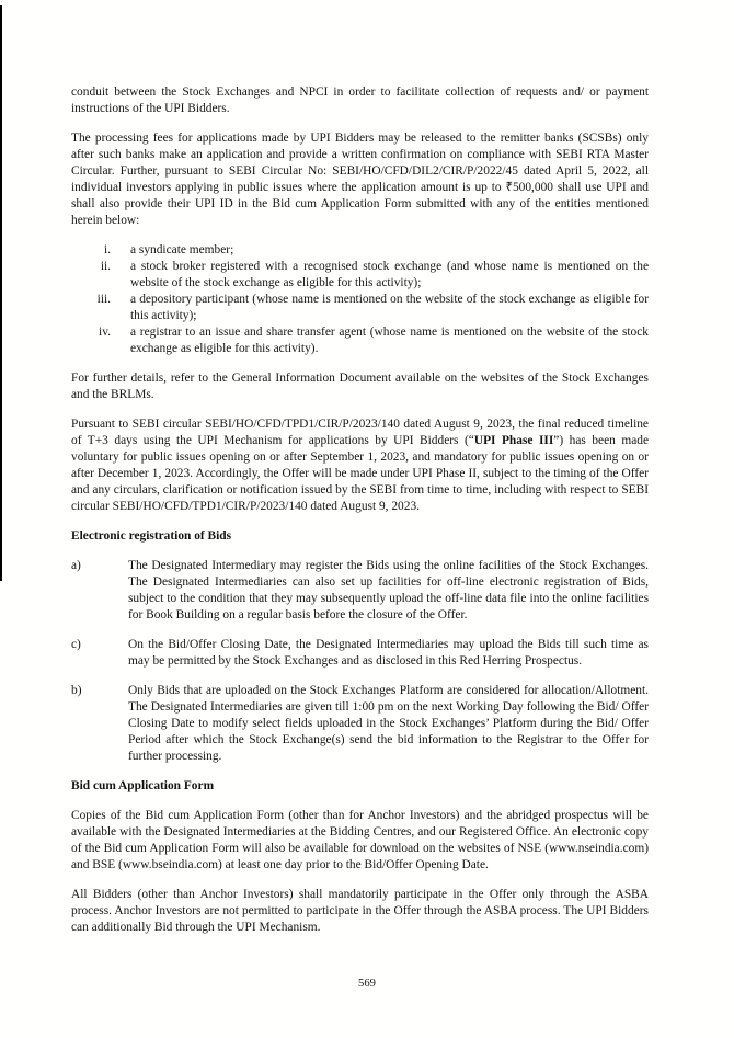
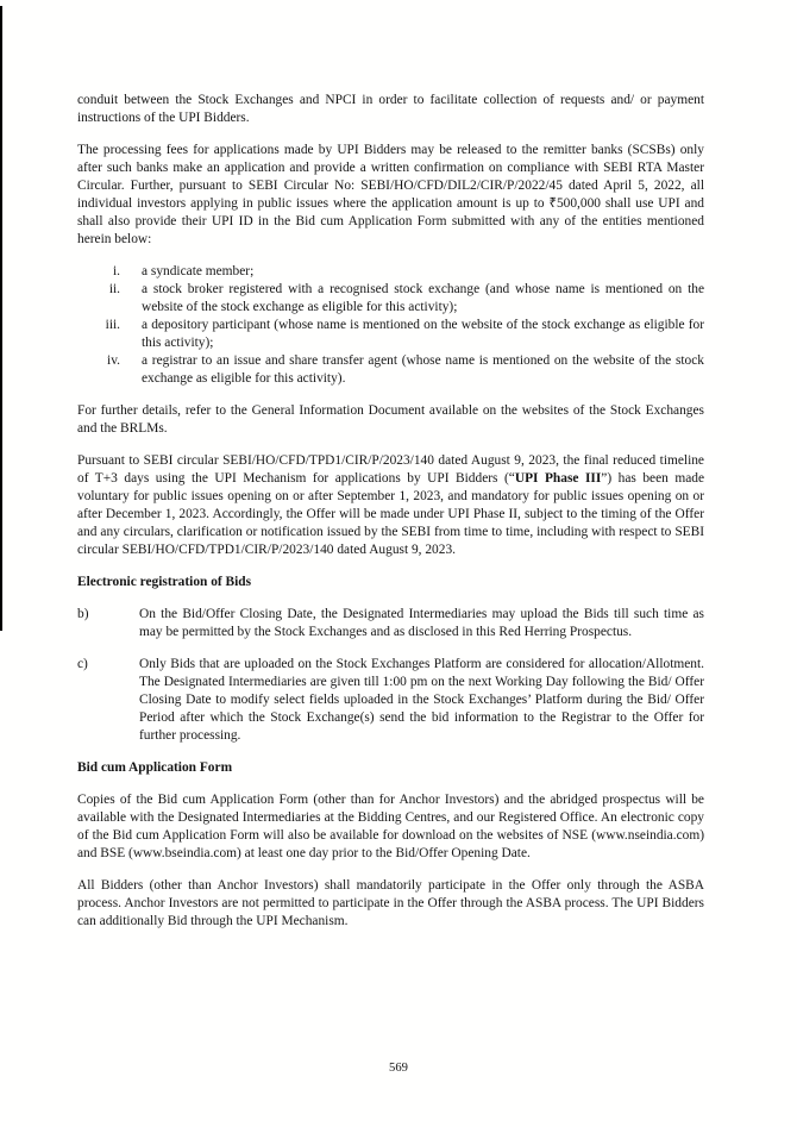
  conduit between the Stock Exchanges and NPCI in order to facilitate collection of requests and/ or payment instructions of the UPI Bidders.
  The processing fees for applications made by UPI Bidders may be released to the remitter banks (SCSBs) only after such banks make an application and provide a written confirmation on compliance with SEBI RTA Master Circular. Further, pursuant to SEBI Circular No: SEBI/HO/CFD/DIL2/CIR/P/2022/45 dated April 5, 2022, all individual investors applying in public issues where the application amount is up to ₹500,000 shall use UPI and shall also provide their UPI ID in the Bid cum Application Form submitted with any of the entities mentioned herein below:
  i.
  a syndicate member;
  ii.
  a stock broker registered with a recognised stock exchange (and whose name is mentioned on the website of the stock exchange as eligible for this activity);
  iii.
  a depository participant (whose name is mentioned on the website of the stock exchange as eligible for this activity);
  iv.
  a registrar to an issue and share transfer agent (whose name is mentioned on the website of the stock exchange as eligible for this activity).
  For further details, refer to the General Information Document available on the websites of the Stock Exchanges and the BRLMs.
  Pursuant to SEBI circular SEBI/HO/CFD/TPD1/CIR/P/2023/140 dated August 9, 2023, the final reduced timeline of T+3 days using the UPI Mechanism for applications by UPI Bidders (“UPI Phase III”) has been made voluntary for public issues opening on or after September 1, 2023, and mandatory for public issues opening on or after December 1, 2023. Accordingly, the Offer will be made under UPI Phase II, subject to the timing of the Offer and any circulars, clarification or notification issued by the SEBI from time to time, including with respect to SEBI circular SEBI/HO/CFD/TPD1/CIR/P/2023/140 dated August 9, 2023.
  Electronic registration of Bids
- a)
- The Designated Intermediary may register the Bids using the online facilities of the Stock Exchanges. The Designated Intermediaries can also set up facilities for off-line electronic registration of Bids, subject to the condition that they may subsequently upload the off-line data file into the online facilities for Book Building on a regular basis before the closure of the Offer.
- c)
+ b)
  On the Bid/Offer Closing Date, the Designated Intermediaries may upload the Bids till such time as may be permitted by the Stock Exchanges and as disclosed in this Red Herring Prospectus.
- b)
+ c)
  Only Bids that are uploaded on the Stock Exchanges Platform are considered for allocation/Allotment. The Designated Intermediaries are given till 1:00 pm on the next Working Day following the Bid/ Offer Closing Date to modify select fields uploaded in the Stock Exchanges’ Platform during the Bid/ Offer Period after which the Stock Exchange(s) send the bid information to the Registrar to the Offer for further processing.
  Bid cum Application Form
  Copies of the Bid cum Application Form (other than for Anchor Investors) and the abridged prospectus will be available with the Designated Intermediaries at the Bidding Centres, and our Registered Office. An electronic copy of the Bid cum Application Form will also be available for download on the websites of NSE (www.nseindia.com) and BSE (www.bseindia.com) at least one day prior to the Bid/Offer Opening Date.
  All Bidders (other than Anchor Investors) shall mandatorily participate in the Offer only through the ASBA process. Anchor Investors are not permitted to participate in the Offer through the ASBA process. The UPI Bidders can additionally Bid through the UPI Mechanism.
  569
